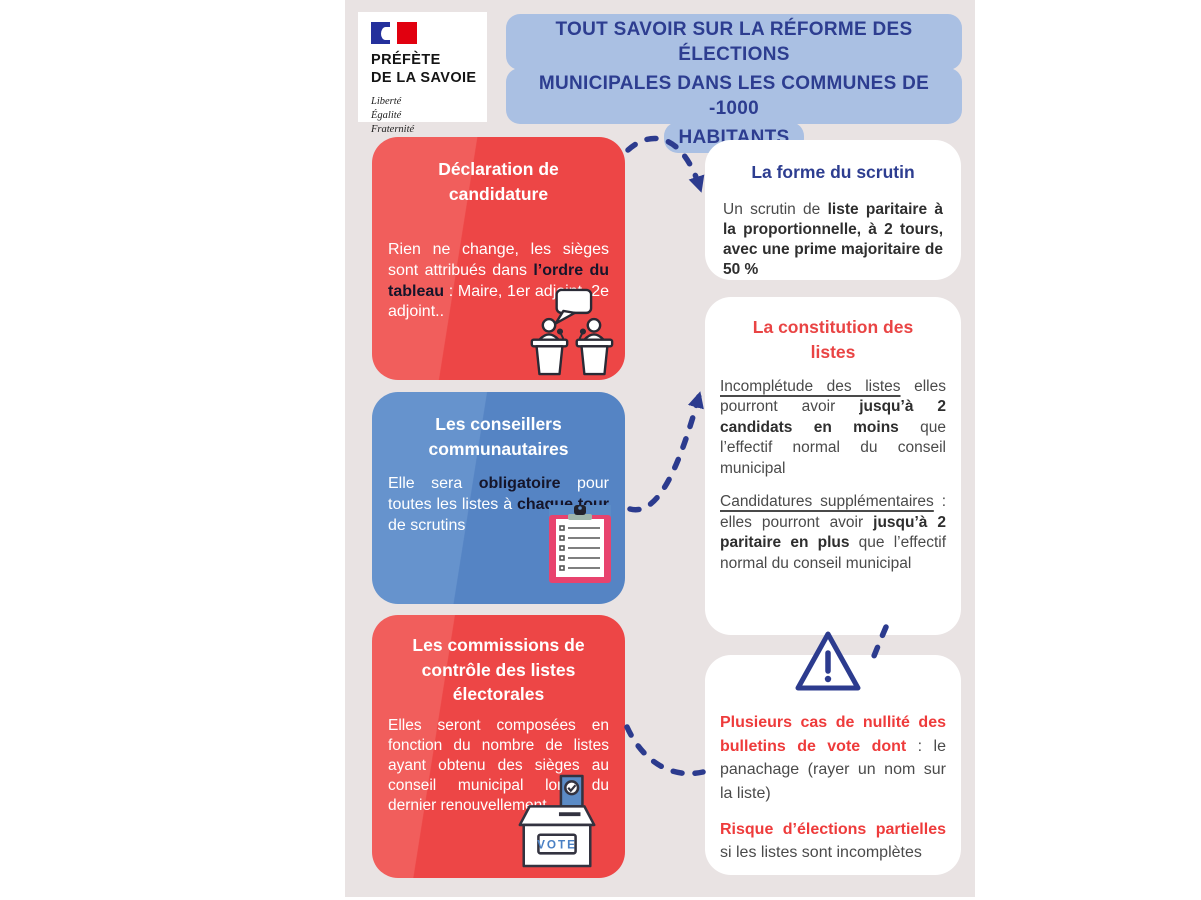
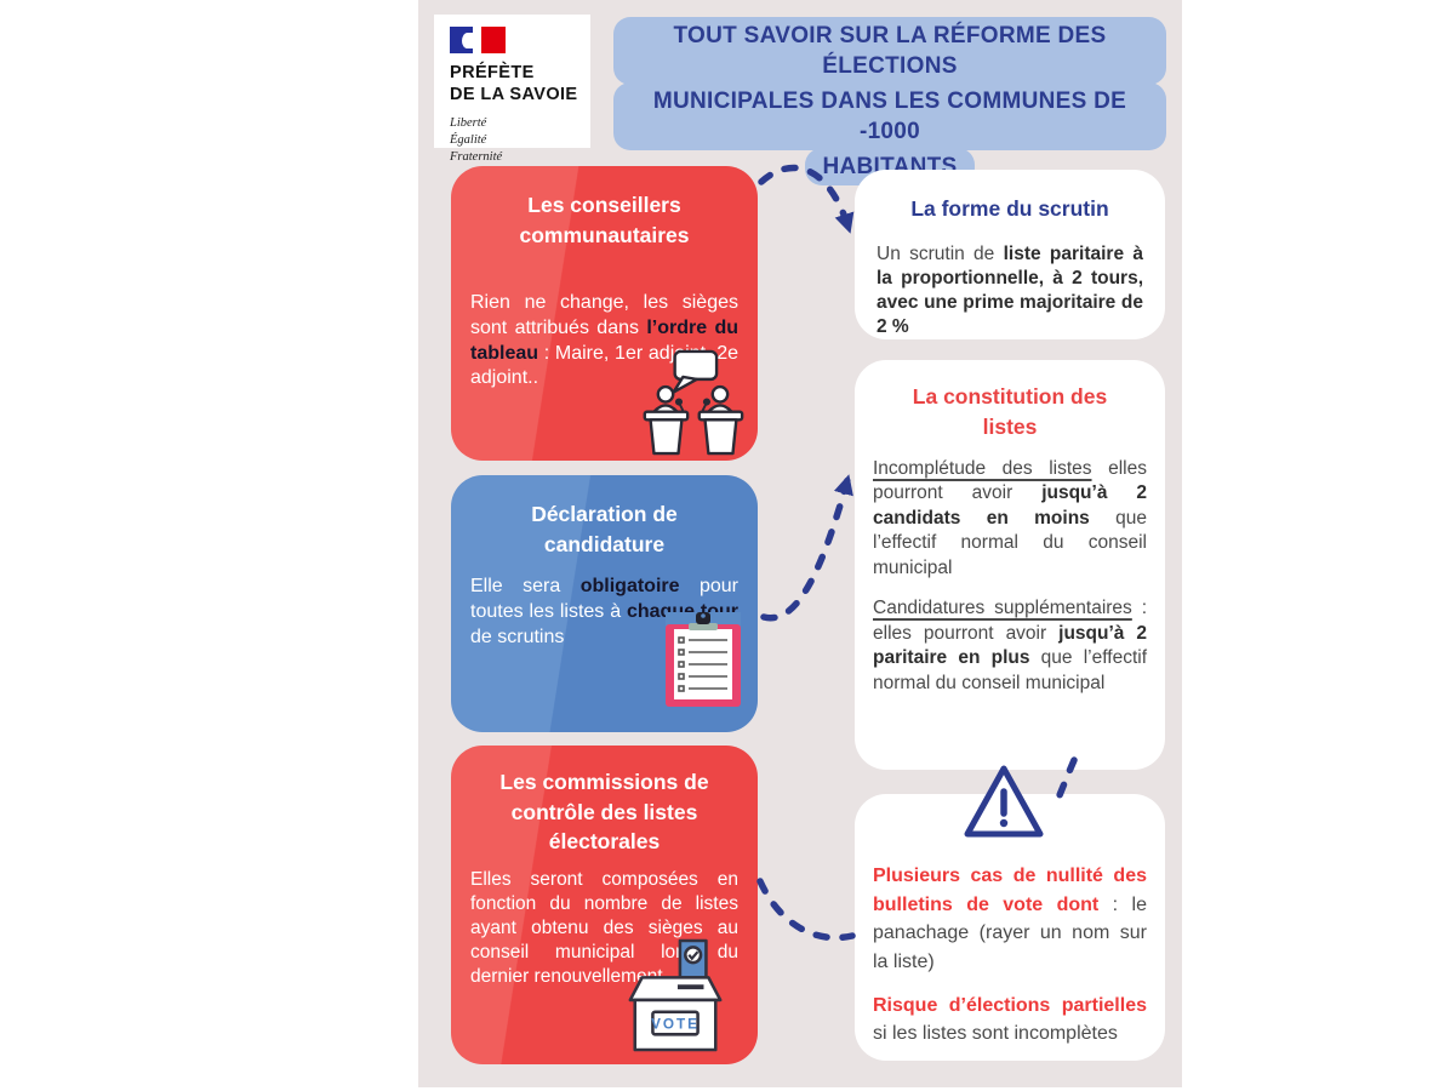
  PRÉFÈTE
  DE LA SAVOIE
  Liberté
  Égalité
  Fraternité
  TOUT SAVOIR SUR LA RÉFORME DES ÉLECTIONS MUNICIPALES DANS LES COMMUNES DE -1000 HABITANTS
- Déclaration de candidature
+ Les conseillers communautaires
  Rien ne change, les sièges sont attribués dans l’ordre du tableau : Maire, 1er adj 2e adjoint..
- Les conseillers communautaires
+ Déclaration de candidature
  Elle sera obligatoire pour toutes les listes à chaque tour de scrutins
  Les commissions de contrôle des listes électorales
  Elles seront composées en fonction du nombre de listes ayant obtenu des sièges au conseil municipal lo du dernier renouvellem
  VOTE
  La forme du scrutin
- Un scrutin de liste paritaire à la proportionnelle, à 2 tours, avec une prime majoritaire de 50 %
+ Un scrutin de liste paritaire à la proportionnelle, à 2 tours, avec une prime majoritaire de 2 %
  La constitution des listes
  Incomplétude des listes elles pourront avoir jusqu’à 2 candidats en moins que l’effectif normal du conseil municipal
  Candidatures supplémentaires : elles pourront avoir jusqu’à 2 paritaire en plus que l’effectif normal du conseil municipal
  Plusieurs cas de nullité des bulletins de vote dont : le panachage (rayer un nom sur la liste)
  Risque d’élections partielles si les listes sont incomplètes
